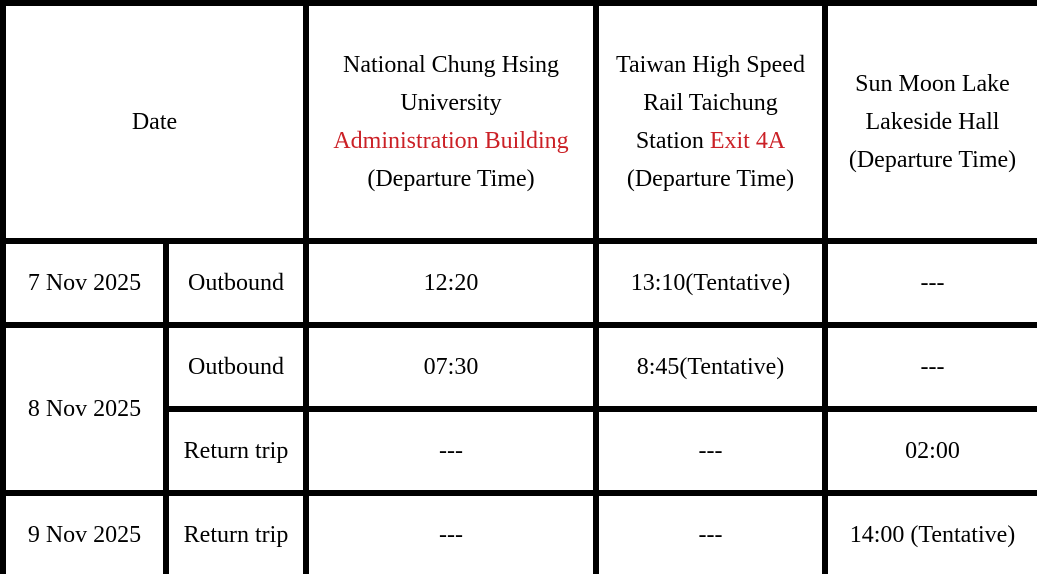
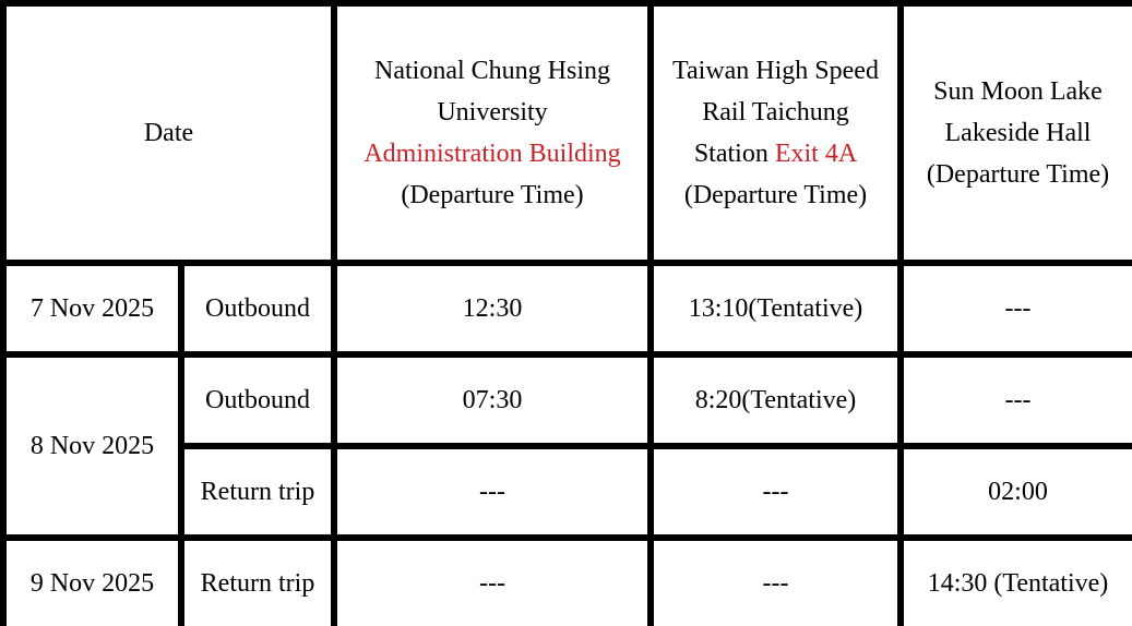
  Date	National Chung Hsing University Administration Building (Departure Time)	Taiwan High Speed Rail Taichung Station Exit 4A (Departure Time)	Sun Moon Lake Lakeside Hall (Departure Time)
- 7 Nov 2025	Outbound	12:20	13:10(Tentative)	---
+ 7 Nov 2025	Outbound	12:30	13:10(Tentative)	---
- 8 Nov 2025	Outbound	07:30	8:45(Tentative)	---
+ 8 Nov 2025	Outbound	07:30	8:20(Tentative)	---
  Return trip	---	---	02:00
- 9 Nov 2025	Return trip	---	---	14:00 (Tentative)
+ 9 Nov 2025	Return trip	---	---	14:30 (Tentative)
